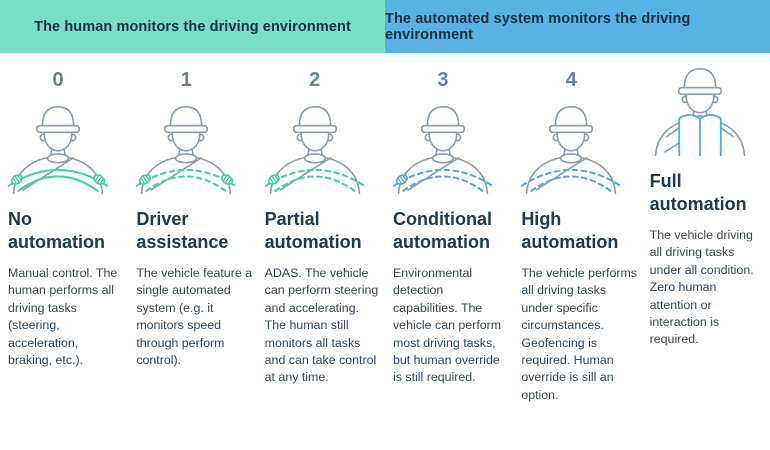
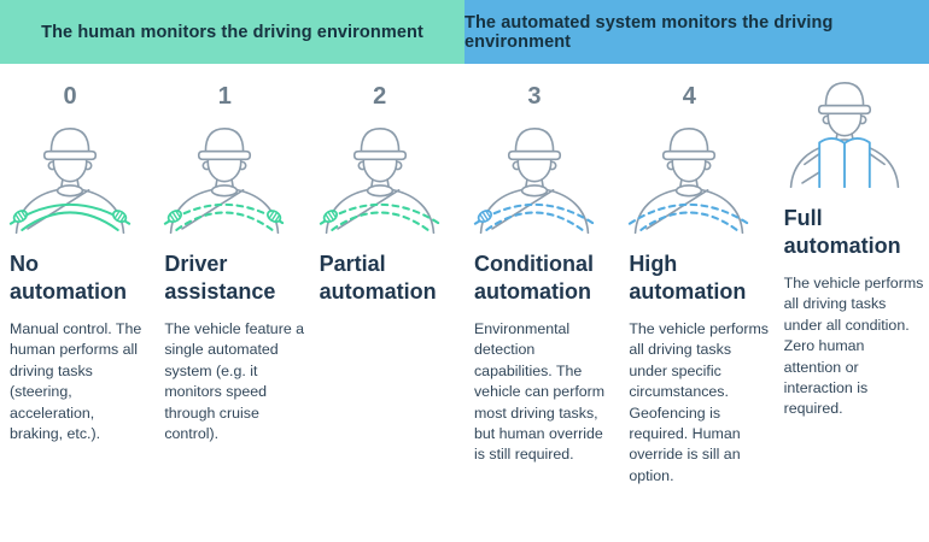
  The human monitors the driving environment
  The automated system monitors the driving environment
  0
  No automation
  Manual control. The human performs all driving tasks (steering, acceleration, braking, etc.).
  1
  Driver assistance
- The vehicle feature a single automated system (e.g. it monitors speed through perform control).
+ The vehicle feature a single automated system (e.g. it monitors speed through cruise control).
  2
  Partial automation
- ADAS. The vehicle can perform steering and accelerating. The human still monitors all tasks and can take control at any time.
  3
  Conditional automation
  Environmental detection capabilities. The vehicle can perform most driving tasks, but human override is still required.
  4
  High automation
  The vehicle performs all driving tasks under specific circumstances. Geofencing is required. Human override is sill an option.
  Full automation
- The vehicle driving all driving tasks under all condition. Zero human attention or interaction is required.
+ The vehicle performs all driving tasks under all condition. Zero human attention or interaction is required.
